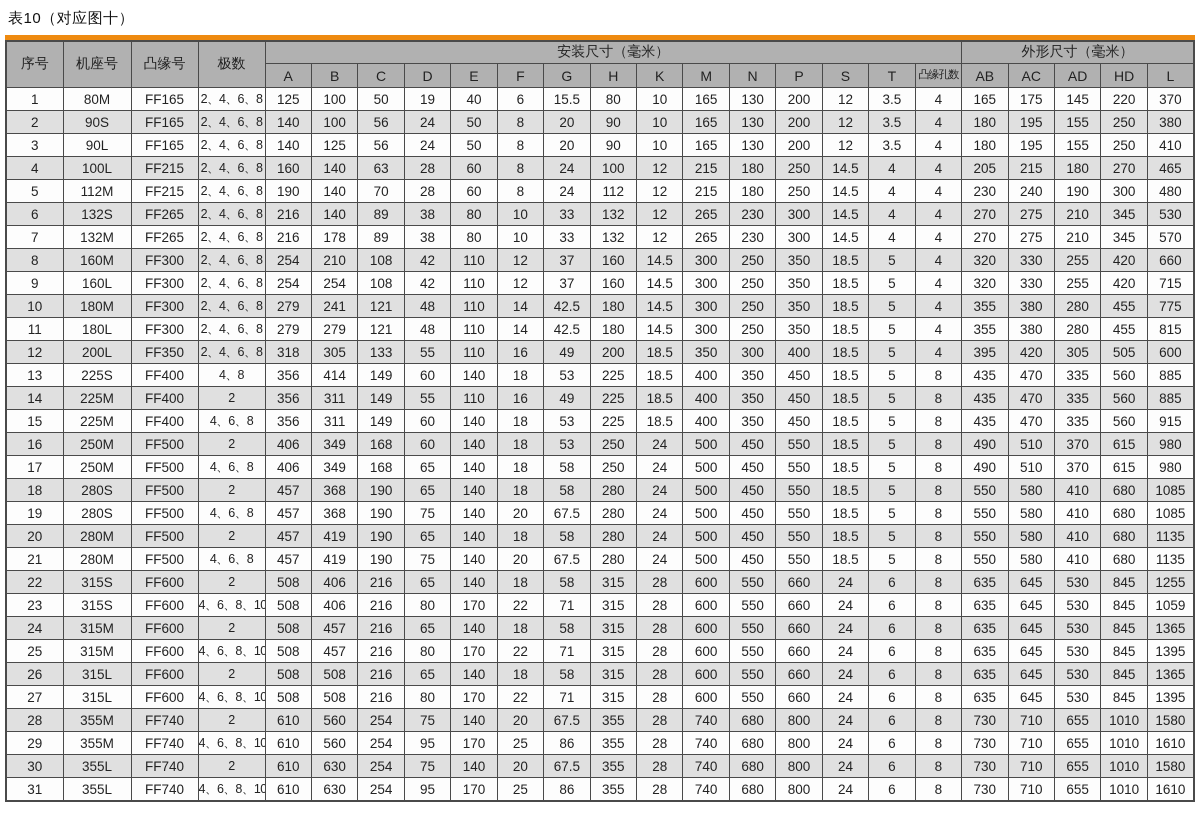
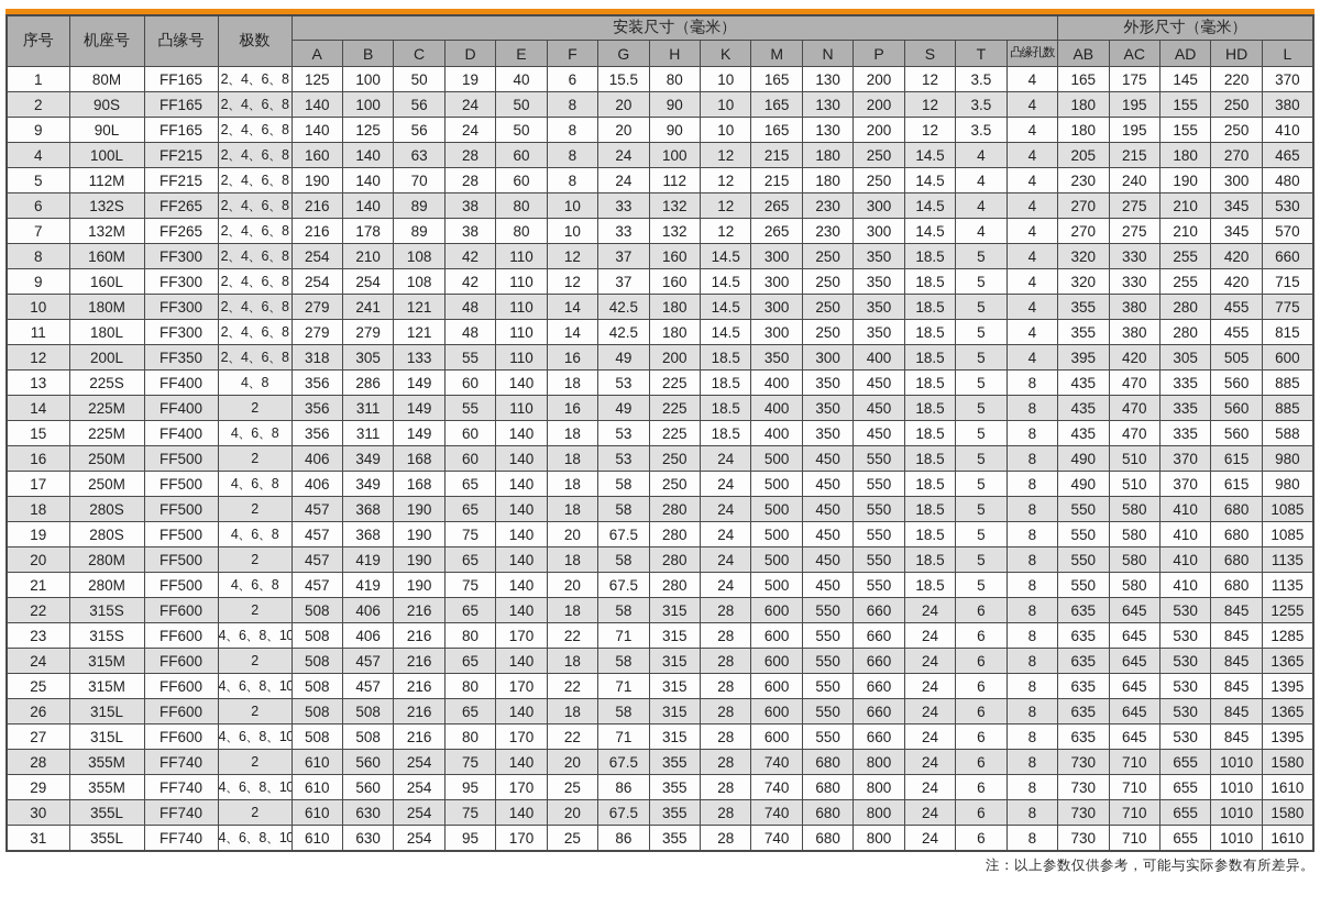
- 表10（对应图十）
  序号	机座号	凸缘号	极数	安装尺寸（毫米）	外形尺寸（毫米）
  A	B	C	D	E	F	G	H	K	M	N	P	S	T	凸缘孔数	AB	AC	AD	HD	L
  1	80M	FF165	2、4、6、8	125	100	50	19	40	6	15.5	80	10	165	130	200	12	3.5	4	165	175	145	220	370
  2	90S	FF165	2、4、6、8	140	100	56	24	50	8	20	90	10	165	130	200	12	3.5	4	180	195	155	250	380
- 3	90L	FF165	2、4、6、8	140	125	56	24	50	8	20	90	10	165	130	200	12	3.5	4	180	195	155	250	410
+ 9	90L	FF165	2、4、6、8	140	125	56	24	50	8	20	90	10	165	130	200	12	3.5	4	180	195	155	250	410
  4	100L	FF215	2、4、6、8	160	140	63	28	60	8	24	100	12	215	180	250	14.5	4	4	205	215	180	270	465
  5	112M	FF215	2、4、6、8	190	140	70	28	60	8	24	112	12	215	180	250	14.5	4	4	230	240	190	300	480
  6	132S	FF265	2、4、6、8	216	140	89	38	80	10	33	132	12	265	230	300	14.5	4	4	270	275	210	345	530
  7	132M	FF265	2、4、6、8	216	178	89	38	80	10	33	132	12	265	230	300	14.5	4	4	270	275	210	345	570
  8	160M	FF300	2、4、6、8	254	210	108	42	110	12	37	160	14.5	300	250	350	18.5	5	4	320	330	255	420	660
  9	160L	FF300	2、4、6、8	254	254	108	42	110	12	37	160	14.5	300	250	350	18.5	5	4	320	330	255	420	715
  10	180M	FF300	2、4、6、8	279	241	121	48	110	14	42.5	180	14.5	300	250	350	18.5	5	4	355	380	280	455	775
  11	180L	FF300	2、4、6、8	279	279	121	48	110	14	42.5	180	14.5	300	250	350	18.5	5	4	355	380	280	455	815
  12	200L	FF350	2、4、6、8	318	305	133	55	110	16	49	200	18.5	350	300	400	18.5	5	4	395	420	305	505	600
- 13	225S	FF400	4、8	356	414	149	60	140	18	53	225	18.5	400	350	450	18.5	5	8	435	470	335	560	885
+ 13	225S	FF400	4、8	356	286	149	60	140	18	53	225	18.5	400	350	450	18.5	5	8	435	470	335	560	885
  14	225M	FF400	2	356	311	149	55	110	16	49	225	18.5	400	350	450	18.5	5	8	435	470	335	560	885
- 15	225M	FF400	4、6、8	356	311	149	60	140	18	53	225	18.5	400	350	450	18.5	5	8	435	470	335	560	915
+ 15	225M	FF400	4、6、8	356	311	149	60	140	18	53	225	18.5	400	350	450	18.5	5	8	435	470	335	560	588
  16	250M	FF500	2	406	349	168	60	140	18	53	250	24	500	450	550	18.5	5	8	490	510	370	615	980
  17	250M	FF500	4、6、8	406	349	168	65	140	18	58	250	24	500	450	550	18.5	5	8	490	510	370	615	980
  18	280S	FF500	2	457	368	190	65	140	18	58	280	24	500	450	550	18.5	5	8	550	580	410	680	1085
  19	280S	FF500	4、6、8	457	368	190	75	140	20	67.5	280	24	500	450	550	18.5	5	8	550	580	410	680	1085
  20	280M	FF500	2	457	419	190	65	140	18	58	280	24	500	450	550	18.5	5	8	550	580	410	680	1135
  21	280M	FF500	4、6、8	457	419	190	75	140	20	67.5	280	24	500	450	550	18.5	5	8	550	580	410	680	1135
  22	315S	FF600	2	508	406	216	65	140	18	58	315	28	600	550	660	24	6	8	635	645	530	845	1255
- 23	315S	FF600	4、6、8、10	508	406	216	80	170	22	71	315	28	600	550	660	24	6	8	635	645	530	845	1059
+ 23	315S	FF600	4、6、8、10	508	406	216	80	170	22	71	315	28	600	550	660	24	6	8	635	645	530	845	1285
  24	315M	FF600	2	508	457	216	65	140	18	58	315	28	600	550	660	24	6	8	635	645	530	845	1365
  25	315M	FF600	4、6、8、10	508	457	216	80	170	22	71	315	28	600	550	660	24	6	8	635	645	530	845	1395
  26	315L	FF600	2	508	508	216	65	140	18	58	315	28	600	550	660	24	6	8	635	645	530	845	1365
  27	315L	FF600	4、6、8、10	508	508	216	80	170	22	71	315	28	600	550	660	24	6	8	635	645	530	845	1395
  28	355M	FF740	2	610	560	254	75	140	20	67.5	355	28	740	680	800	24	6	8	730	710	655	1010	1580
  29	355M	FF740	4、6、8、10	610	560	254	95	170	25	86	355	28	740	680	800	24	6	8	730	710	655	1010	1610
  30	355L	FF740	2	610	630	254	75	140	20	67.5	355	28	740	680	800	24	6	8	730	710	655	1010	1580
  31	355L	FF740	4、6、8、10	610	630	254	95	170	25	86	355	28	740	680	800	24	6	8	730	710	655	1010	1610
+ 注：以上参数仅供参考，可能与实际参数有所差异。
